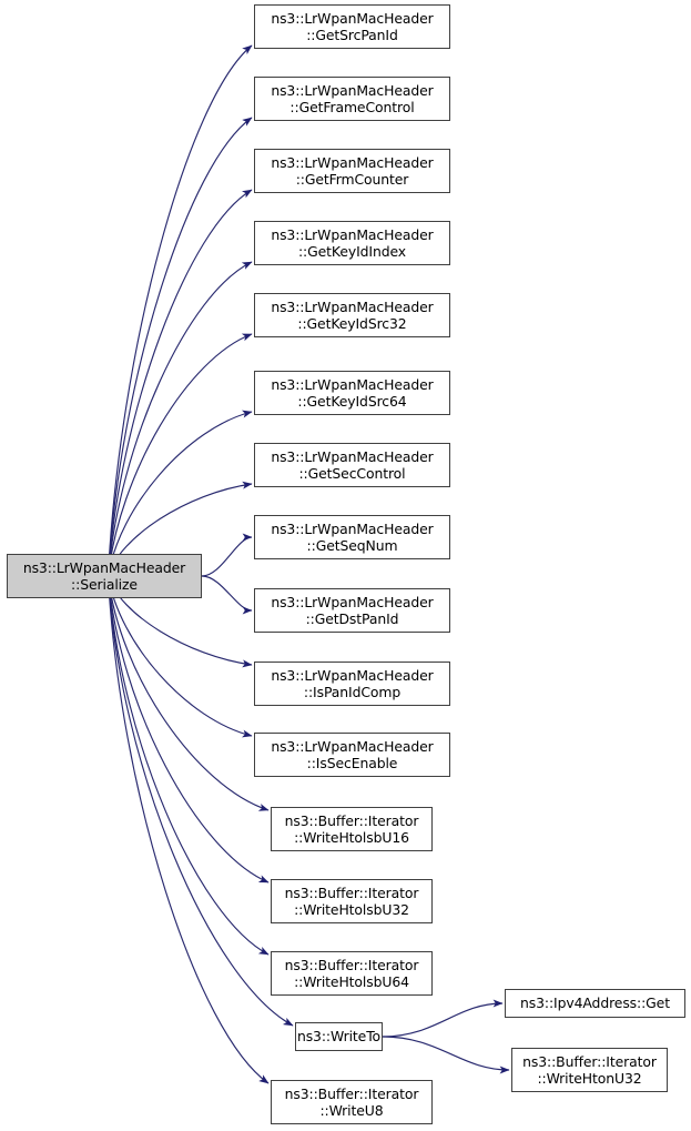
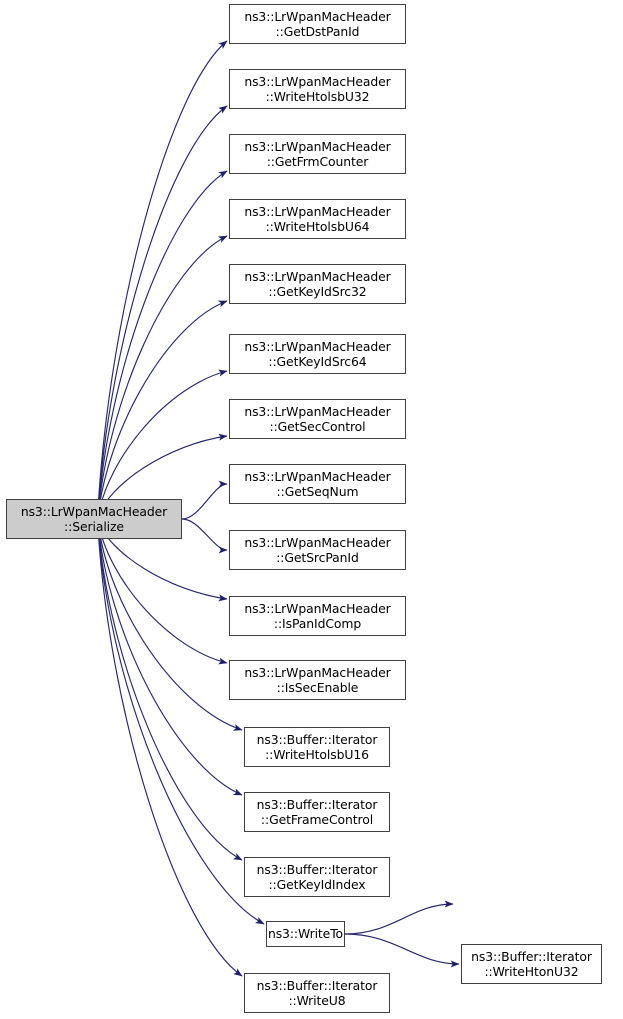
  ns3::LrWpanMacHeader
  ::Serialize
  ns3::LrWpanMacHeader
- ::GetSrcPanId
+ ::GetDstPanId
  ns3::LrWpanMacHeader
- ::GetFrameControl
+ ::WriteHtolsbU32
  ns3::LrWpanMacHeader
  ::GetFrmCounter
  ns3::LrWpanMacHeader
- ::GetKeyIdIndex
+ ::WriteHtolsbU64
  ns3::LrWpanMacHeader
  ::GetKeyIdSrc32
  ns3::LrWpanMacHeader
  ::GetKeyIdSrc64
  ns3::LrWpanMacHeader
  ::GetSecControl
  ns3::LrWpanMacHeader
  ::GetSeqNum
  ns3::LrWpanMacHeader
- ::GetDstPanId
+ ::GetSrcPanId
  ns3::LrWpanMacHeader
  ::IsPanIdComp
  ns3::LrWpanMacHeader
  ::IsSecEnable
  ns3::Buffer::Iterator
  ::WriteHtolsbU16
  ns3::Buffer::Iterator
- ::WriteHtolsbU32
+ ::GetFrameControl
  ns3::Buffer::Iterator
- ::WriteHtolsbU64
+ ::GetKeyIdIndex
  ns3::WriteTo
  ns3::Buffer::Iterator
  ::WriteU8
- ns3::Ipv4Address::Get
  ns3::Buffer::Iterator
  ::WriteHtonU32
